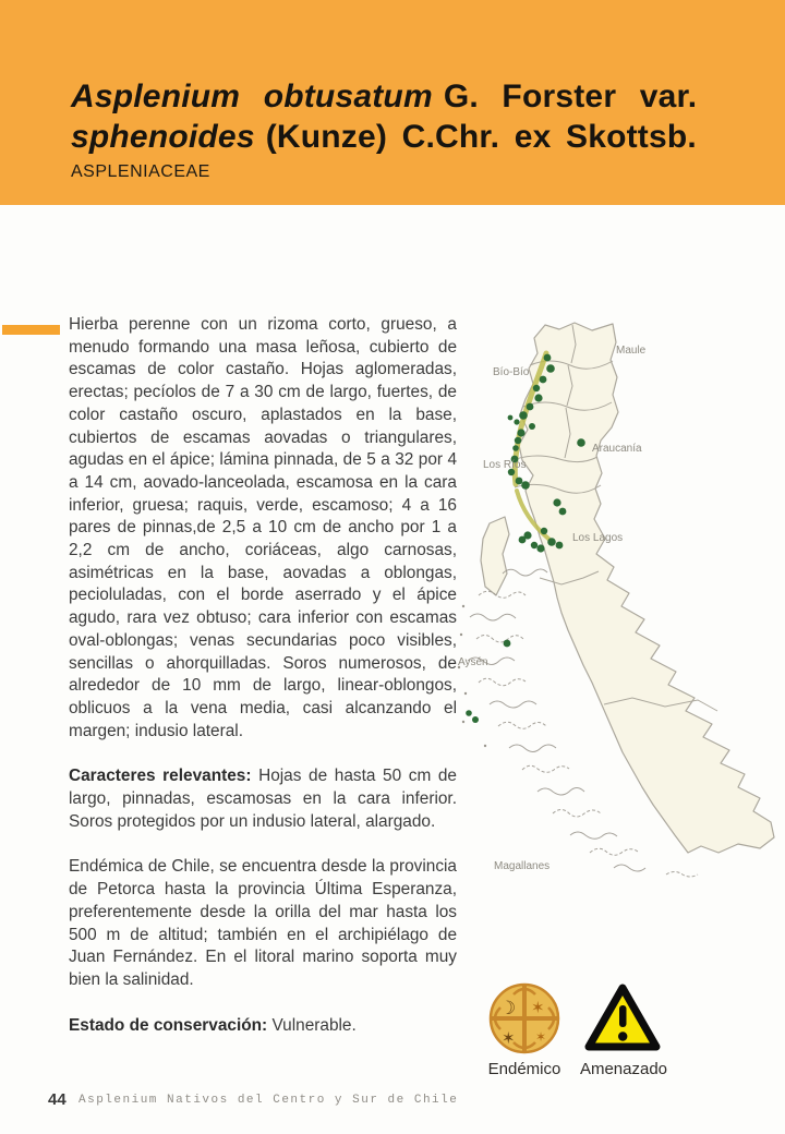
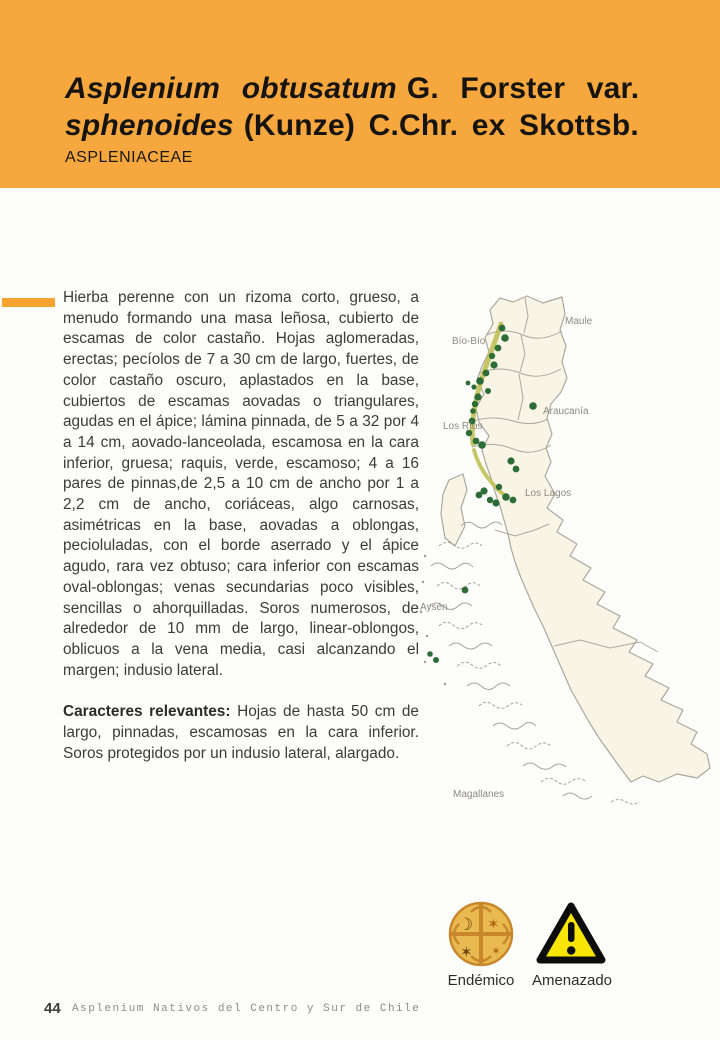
  Asplenium obtusatum G. Forster var.
  sphenoides (Kunze) C.Chr. ex Skottsb.
  ASPLENIACEAE
  Hierba perenne con un rizoma corto, grueso, a menudo formando una masa leñosa, cubierto de escamas de color castaño. Hojas aglomeradas, erectas; pecíolos de 7 a 30 cm de largo, fuertes, de color castaño oscuro, aplastados en la base, cubiertos de escamas aovadas o triangulares, agudas en el ápice; lámina pinnada, de 5 a 32 por 4 a 14 cm, aovado-lanceolada, escamosa en la cara inferior, gruesa; raquis, verde, escamoso; 4 a 16 pares de pinnas,de 2,5 a 10 cm de ancho por 1 a 2,2 cm de ancho, coriáceas, algo carnosas, asimétricas en la base, aovadas a oblongas, pecioluladas, con el borde aserrado y el ápice agudo, rara vez obtuso; cara inferior con escamas oval-oblongas; venas secundarias poco visibles, sencillas o ahorquilladas. Soros numerosos, de alrededor de 10 mm de largo, linear-oblongos, oblicuos a la vena media, casi alcanzando el margen; indusio lateral.
  Caracteres relevantes: Hojas de hasta 50 cm de largo, pinnadas, escamosas en la cara inferior. Soros protegidos por un indusio lateral, alargado.
- Endémica de Chile, se encuentra desde la provincia de Petorca hasta la provincia Última Esperanza, preferentemente desde la orilla del mar hasta los 500 m de altitud; también en el archipiélago de Juan Fernández. En el litoral marino soporta muy bien la salinidad.
- Estado de conservación: Vulnerable.
  Maule
  Bío-Bío
  Araucanía
  Los Ríos
  Los Lagos
  Aysén
  Magallanes
  ☽
  ✶
  ✶
  ✶
  Endémico
  Amenazado
  44
  Asplenium Nativos del Centro y Sur de Chile
